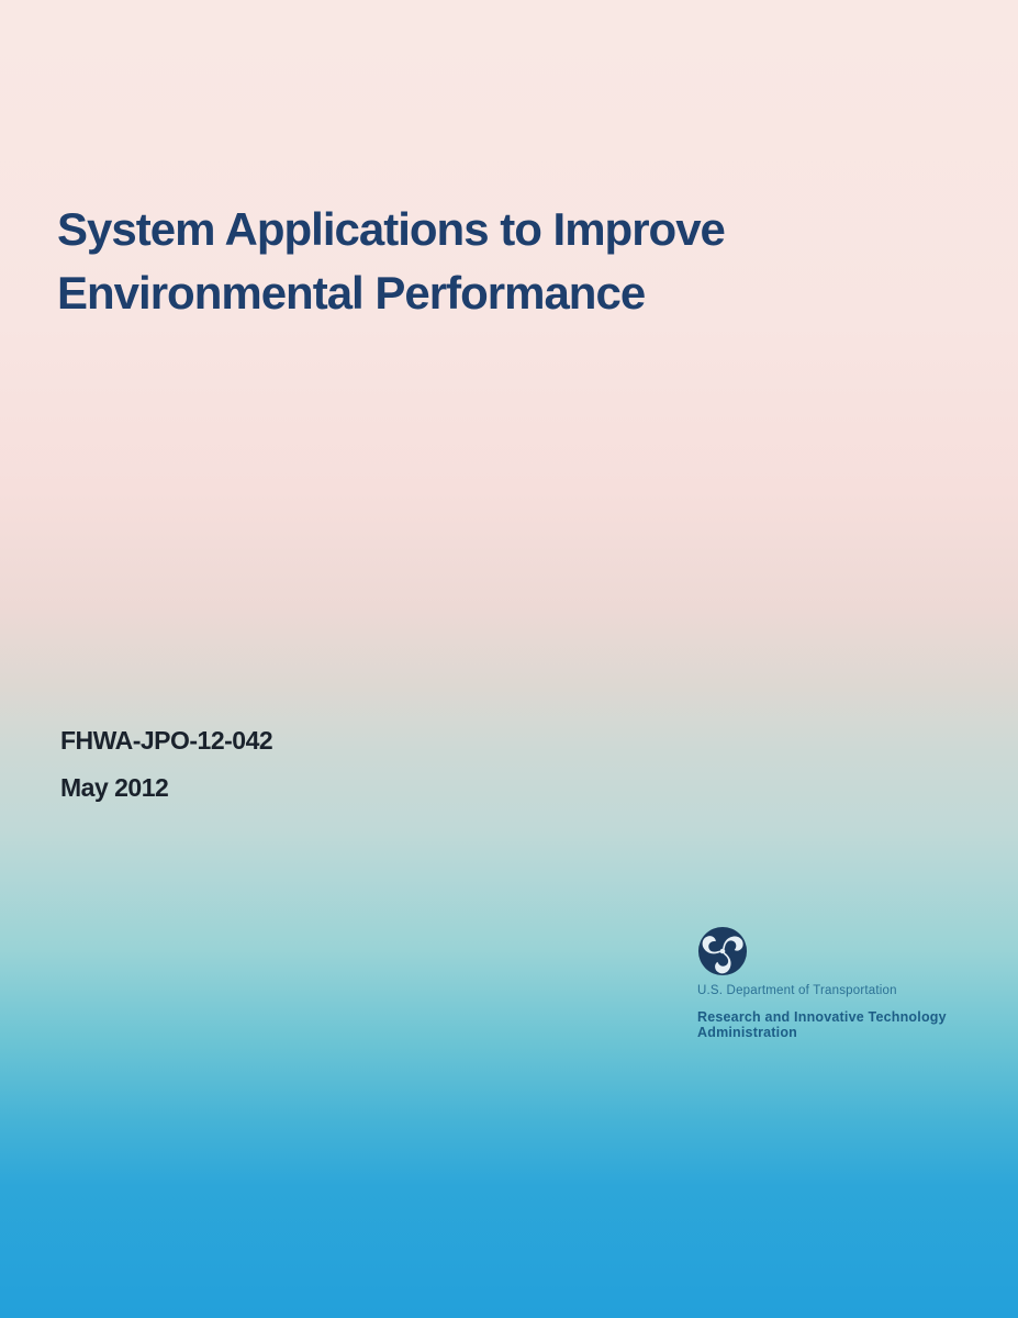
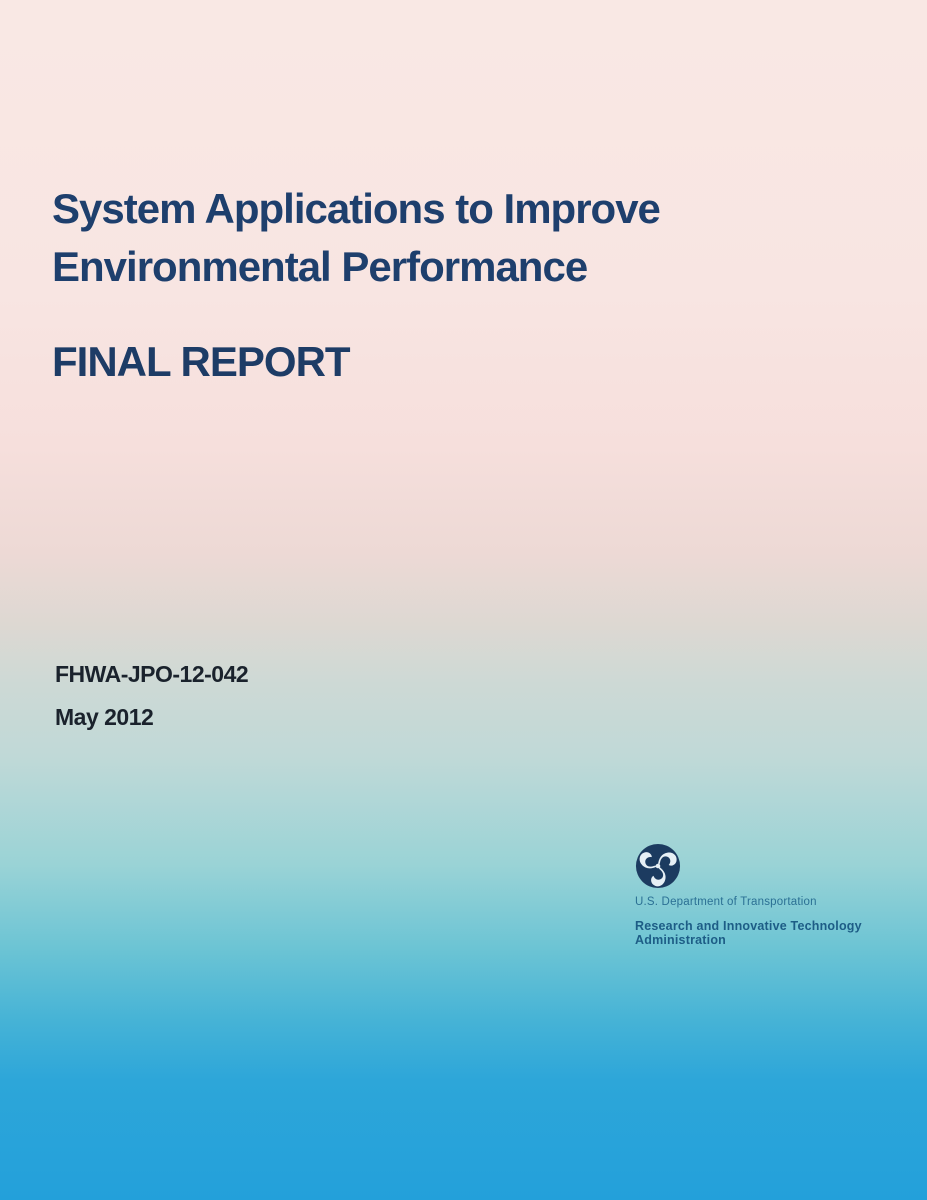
  System Applications to Improve
  Environmental Performance
+ FINAL REPORT
  FHWA-JPO-12-042
  May 2012
  U.S. Department of Transportation
  Research and Innovative Technology Administration
